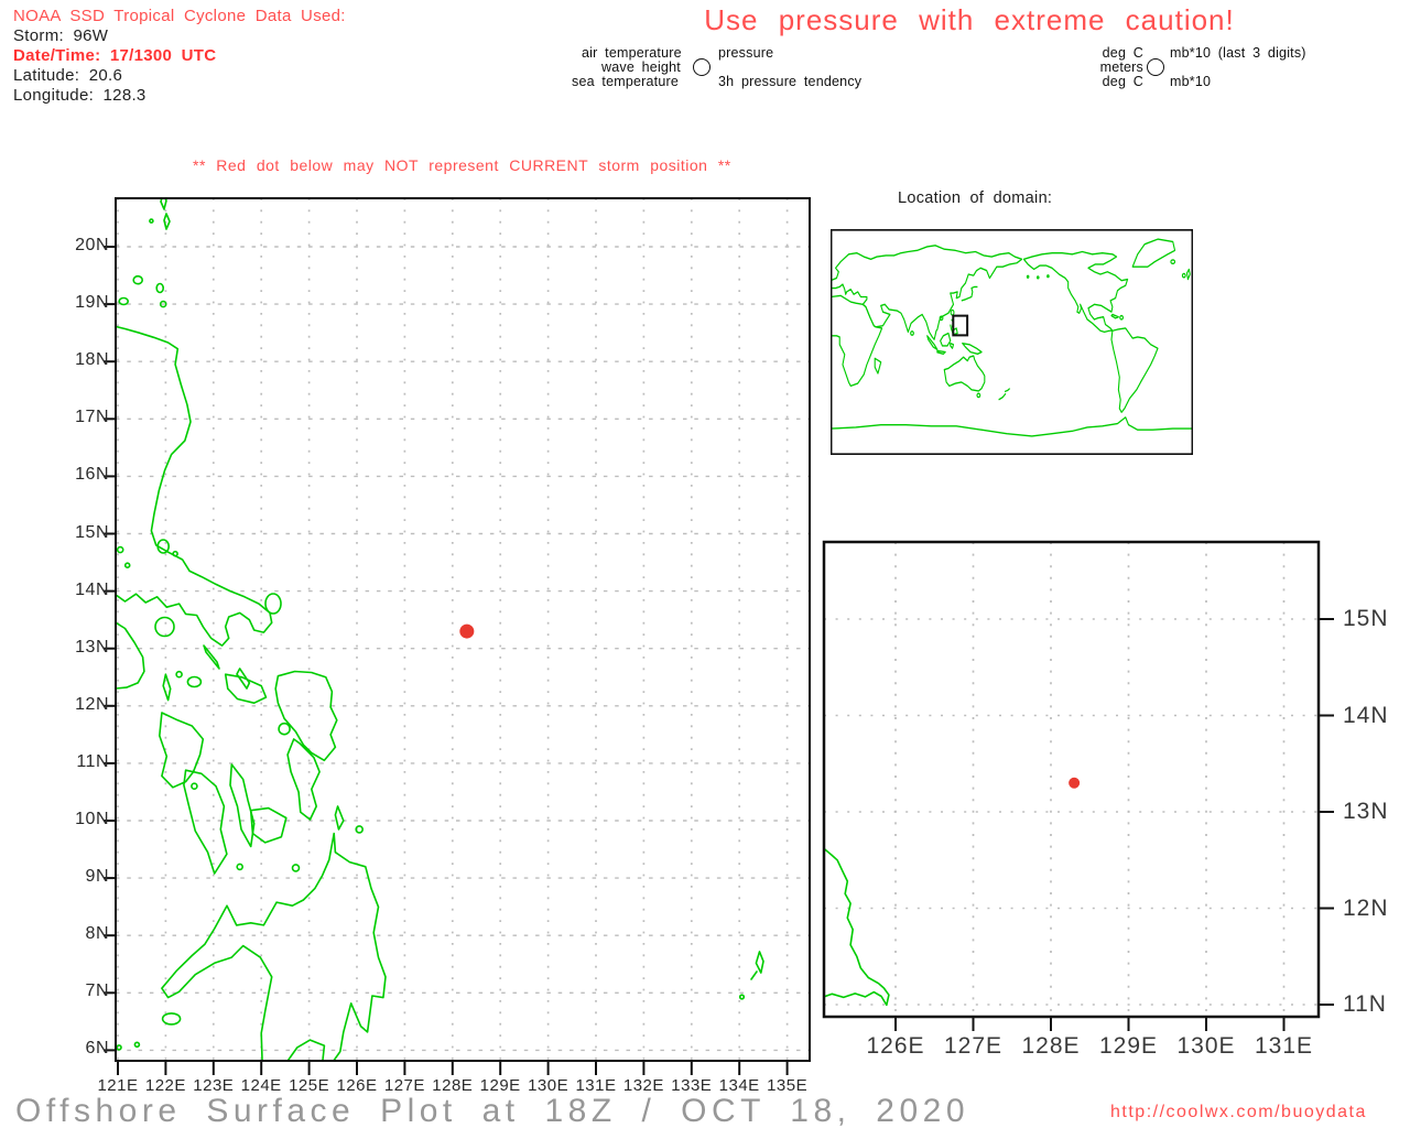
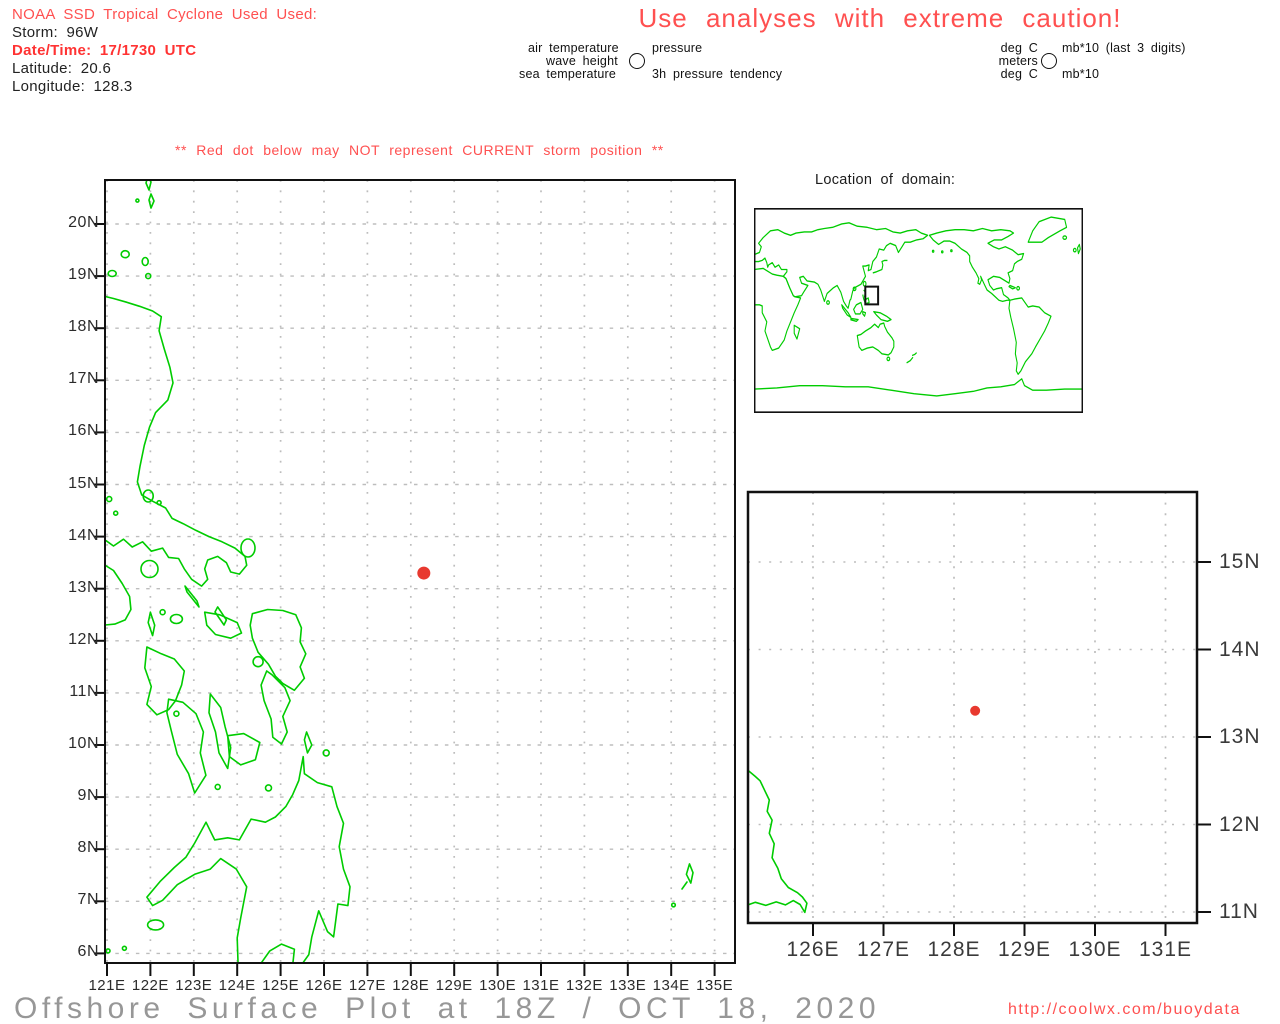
- NOAA SSD Tropical Cyclone Data Used:
+ NOAA SSD Tropical Cyclone Used Used:
  Storm: 96W
- Date/Time: 17/1300 UTC
+ Date/Time: 17/1730 UTC
  Latitude: 20.6
  Longitude: 128.3
- Use pressure with extreme caution!
+ Use analyses with extreme caution!
  air temperature
  pressure
  wave height
  sea temperature
  3h pressure tendency
  deg C
  mb*10 (last 3 digits)
  meters
  deg C
  mb*10
  ** Red dot below may NOT represent CURRENT storm position **
  Location of domain:
  20N
  19N
  18N
  17N
  16N
  15N
  14N
  13N
  12N
  11N
  10N
  9N
  8N
  7N
  6N
  121E
  122E
  123E
  124E
  125E
  126E
  127E
  128E
  129E
  130E
  131E
  132E
  133E
  134E
  135E
  15N
  14N
  13N
  12N
  11N
  126E
  127E
  128E
  129E
  130E
  131E
  Offshore Surface Plot at 18Z / OCT 18, 2020
  http://coolwx.com/buoydata
